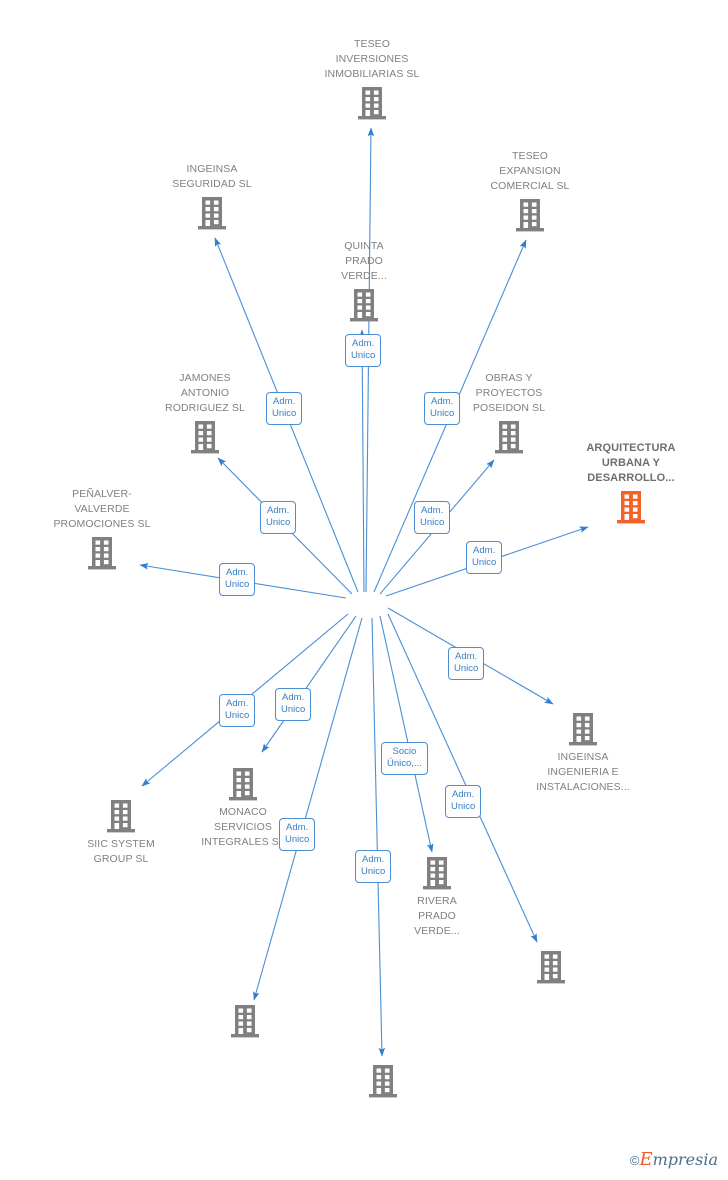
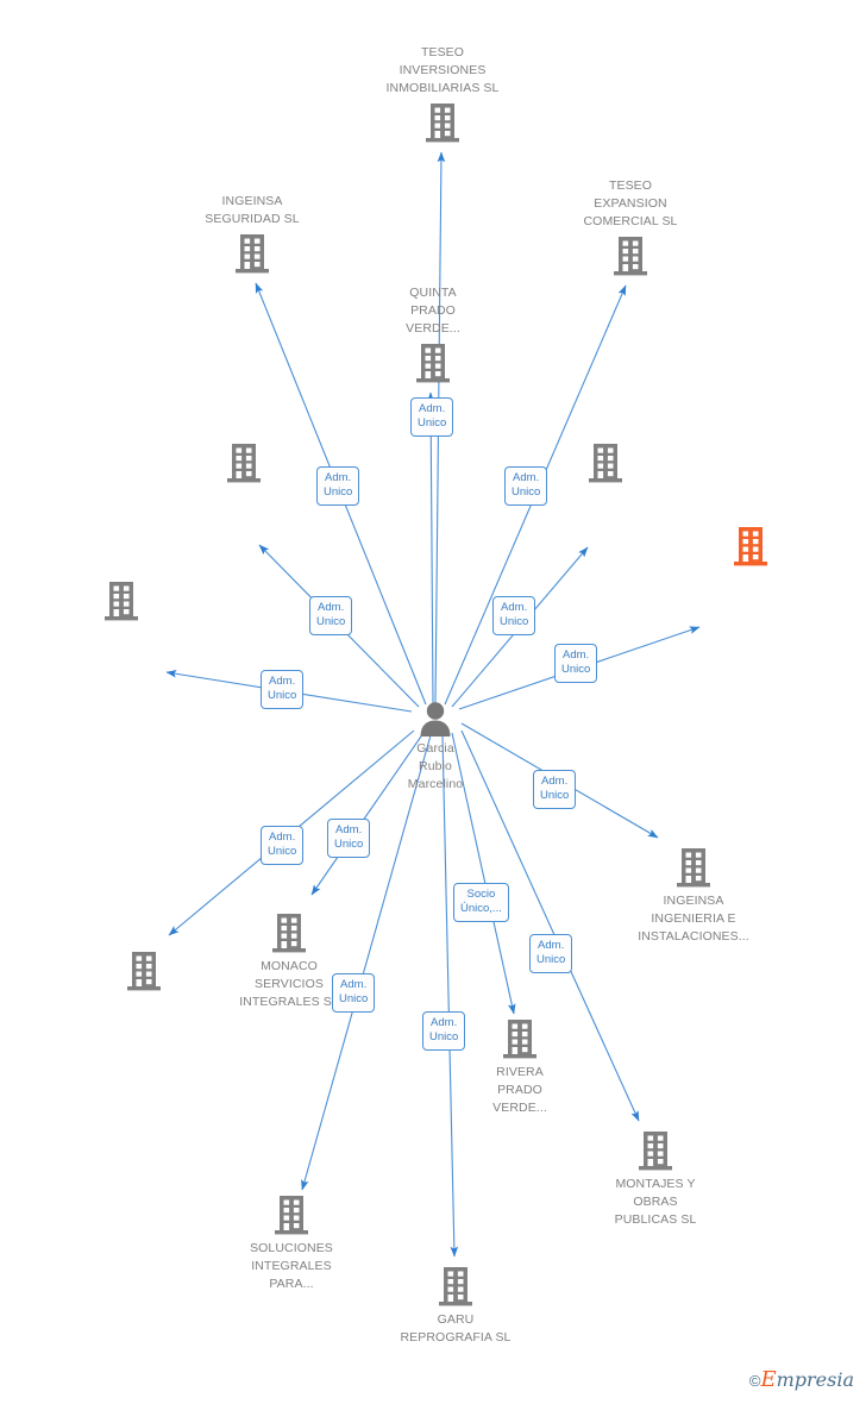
  Adm.
  Unico
  Adm.
  Unico
  Adm.
  Unico
  Adm.
  Unico
  Adm.
  Unico
  Adm.
  Unico
  Adm.
  Unico
  Adm.
  Unico
  Adm.
  Unico
  Adm.
  Unico
  Adm.
  Unico
  Adm.
  Unico
  Socio
  Único,...
  Adm.
  Unico
  TESEO
  INVERSIONES
  INMOBILIARIAS SL
  INGEINSA
  SEGURIDAD SL
  TESEO
  EXPANSION
  COMERCIAL SL
  QUINTA
  PRADO
  VERDE...
- JAMONES
- ANTONIO
- RODRIGUEZ SL
- OBRAS Y
- PROYECTOS
- POSEIDON SL
- PEÑALVER-
- VALVERDE
- PROMOCIONES SL
- ARQUITECTURA
- URBANA Y
- DESARROLLO...
  INGEINSA
  INGENIERIA E
  INSTALACIONES...
- SIIC SYSTEM
- GROUP SL
  MONACO
  SERVICIOS
  INTEGRALES S
  RIVERA
  PRADO
  VERDE...
+ MONTAJES Y
+ OBRAS
+ PUBLICAS SL
+ SOLUCIONES
+ INTEGRALES
+ PARA...
+ GARU
+ REPROGRAFIA SL
+ Garcia
+ Rubio
+ Marcelino
  ©Empresia
